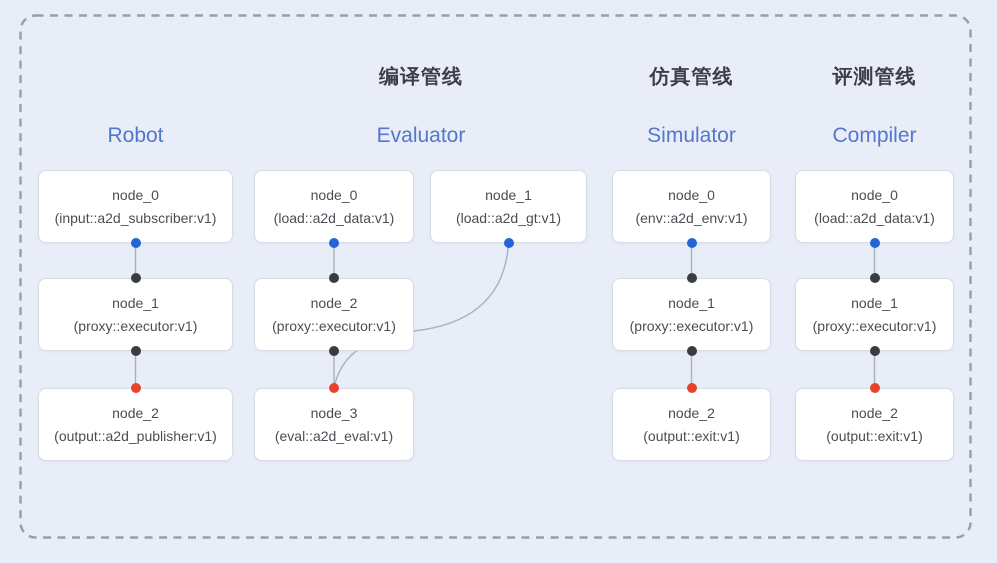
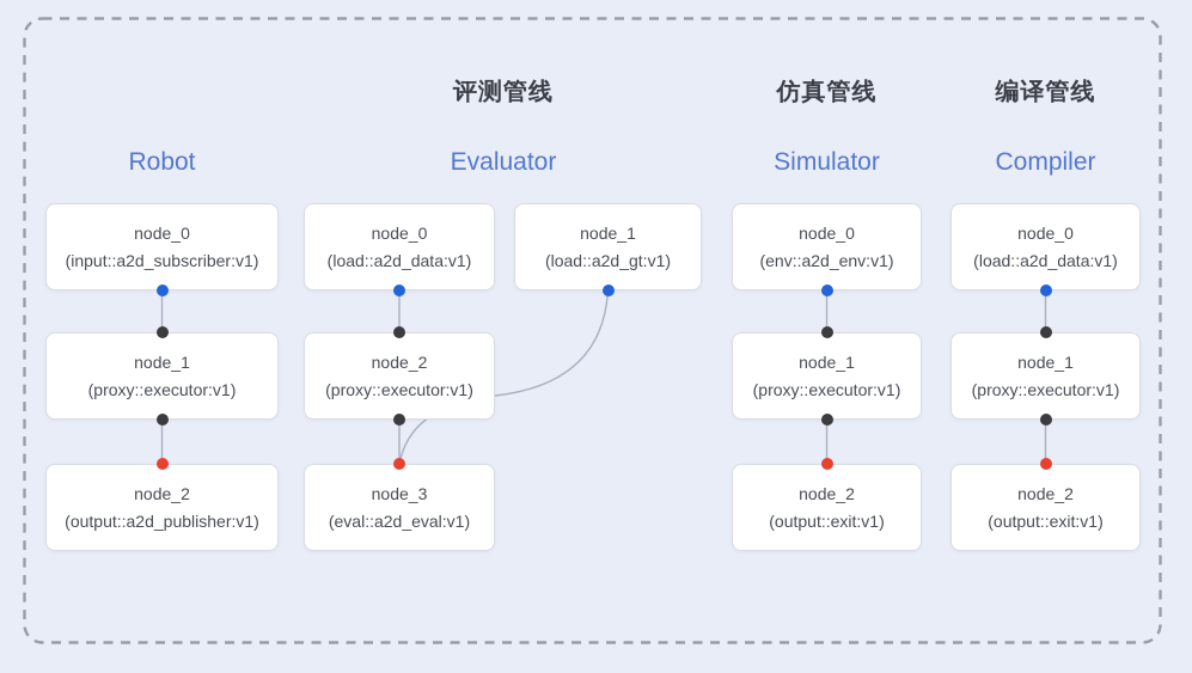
- 编译管线
+ 评测管线
  仿真管线
- 评测管线
+ 编译管线
  Robot
  Evaluator
  Simulator
  Compiler
  node_0
  (input::a2d_subscriber:v1)
  node_1
  (proxy::executor:v1)
  node_2
  (output::a2d_publisher:v1)
  node_0
  (load::a2d_data:v1)
  node_1
  (load::a2d_gt:v1)
  node_2
  (proxy::executor:v1)
  node_3
  (eval::a2d_eval:v1)
  node_0
  (env::a2d_env:v1)
  node_1
  (proxy::executor:v1)
  node_2
  (output::exit:v1)
  node_0
  (load::a2d_data:v1)
  node_1
  (proxy::executor:v1)
  node_2
  (output::exit:v1)
